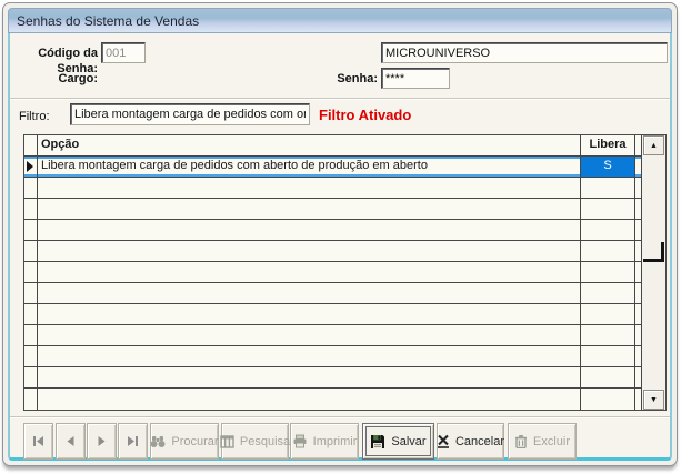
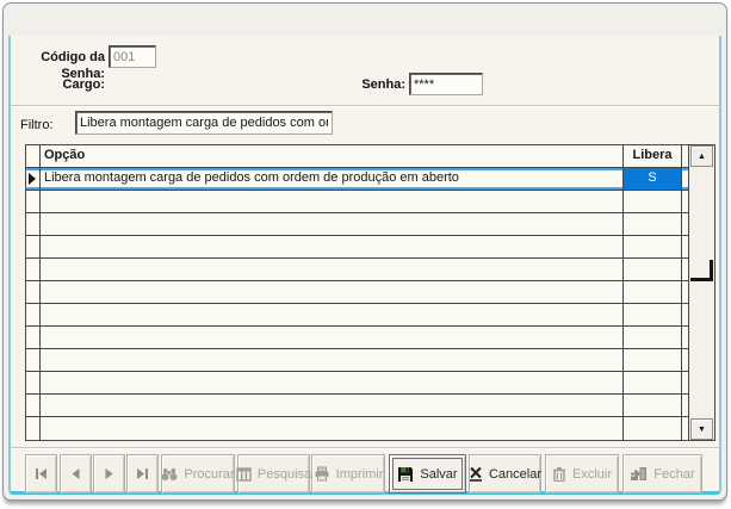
- Senhas do Sistema de Vendas
  Código da Senha:
  001
- MICROUNIVERSO
  Cargo:
  Senha:
  ****
  Filtro:
  Libera montagem carga de pedidos com or
- Filtro Ativado
  Opção
  Libera
- Libera montagem carga de pedidos com aberto de produção em aberto
+ Libera montagem carga de pedidos com ordem de produção em aberto
  S
  Procurar
  Pesquisa
  Imprimir
  Salvar
  Cancelar
  Excluir
+ Fechar
